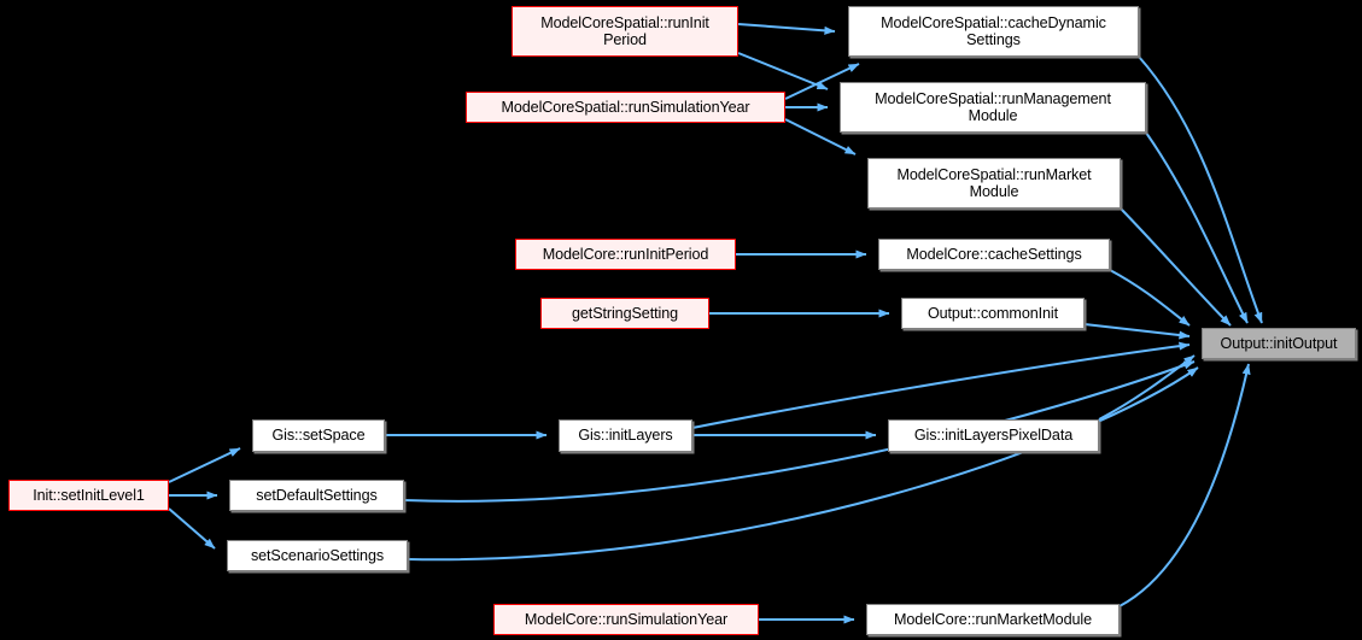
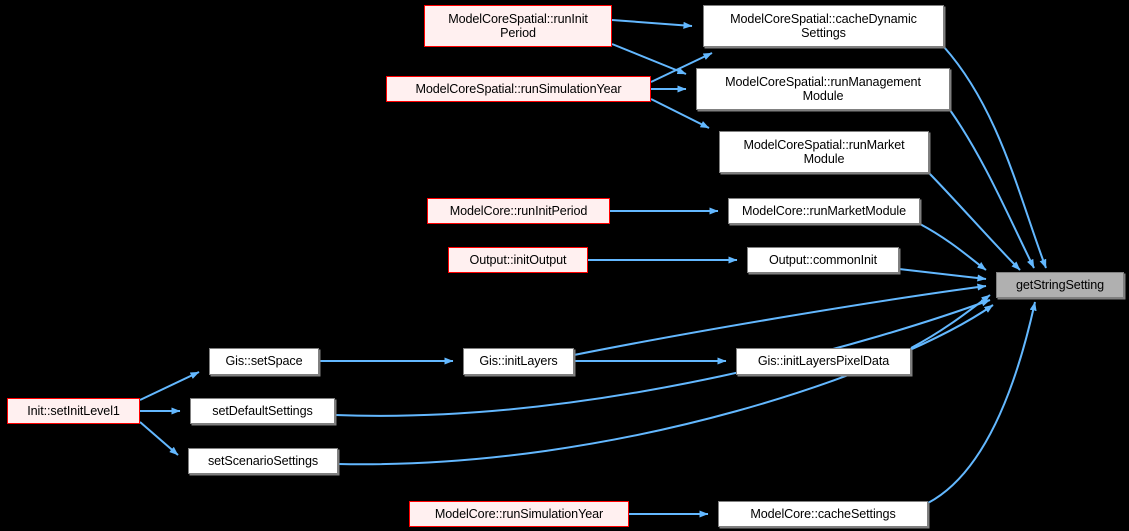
  ModelCoreSpatial::runInit
  Period
  ModelCoreSpatial::cacheDynamic
  Settings
  ModelCoreSpatial::runSimulationYear
  ModelCoreSpatial::runManagement
  Module
  ModelCoreSpatial::runMarket
  Module
  ModelCore::runInitPeriod
- ModelCore::cacheSettings
+ ModelCore::runMarketModule
- getStringSetting
+ Output::initOutput
  Output::commonInit
- Output::initOutput
+ getStringSetting
  Gis::setSpace
  Gis::initLayers
  Gis::initLayersPixelData
  Init::setInitLevel1
  setDefaultSettings
  setScenarioSettings
  ModelCore::runSimulationYear
- ModelCore::runMarketModule
+ ModelCore::cacheSettings
